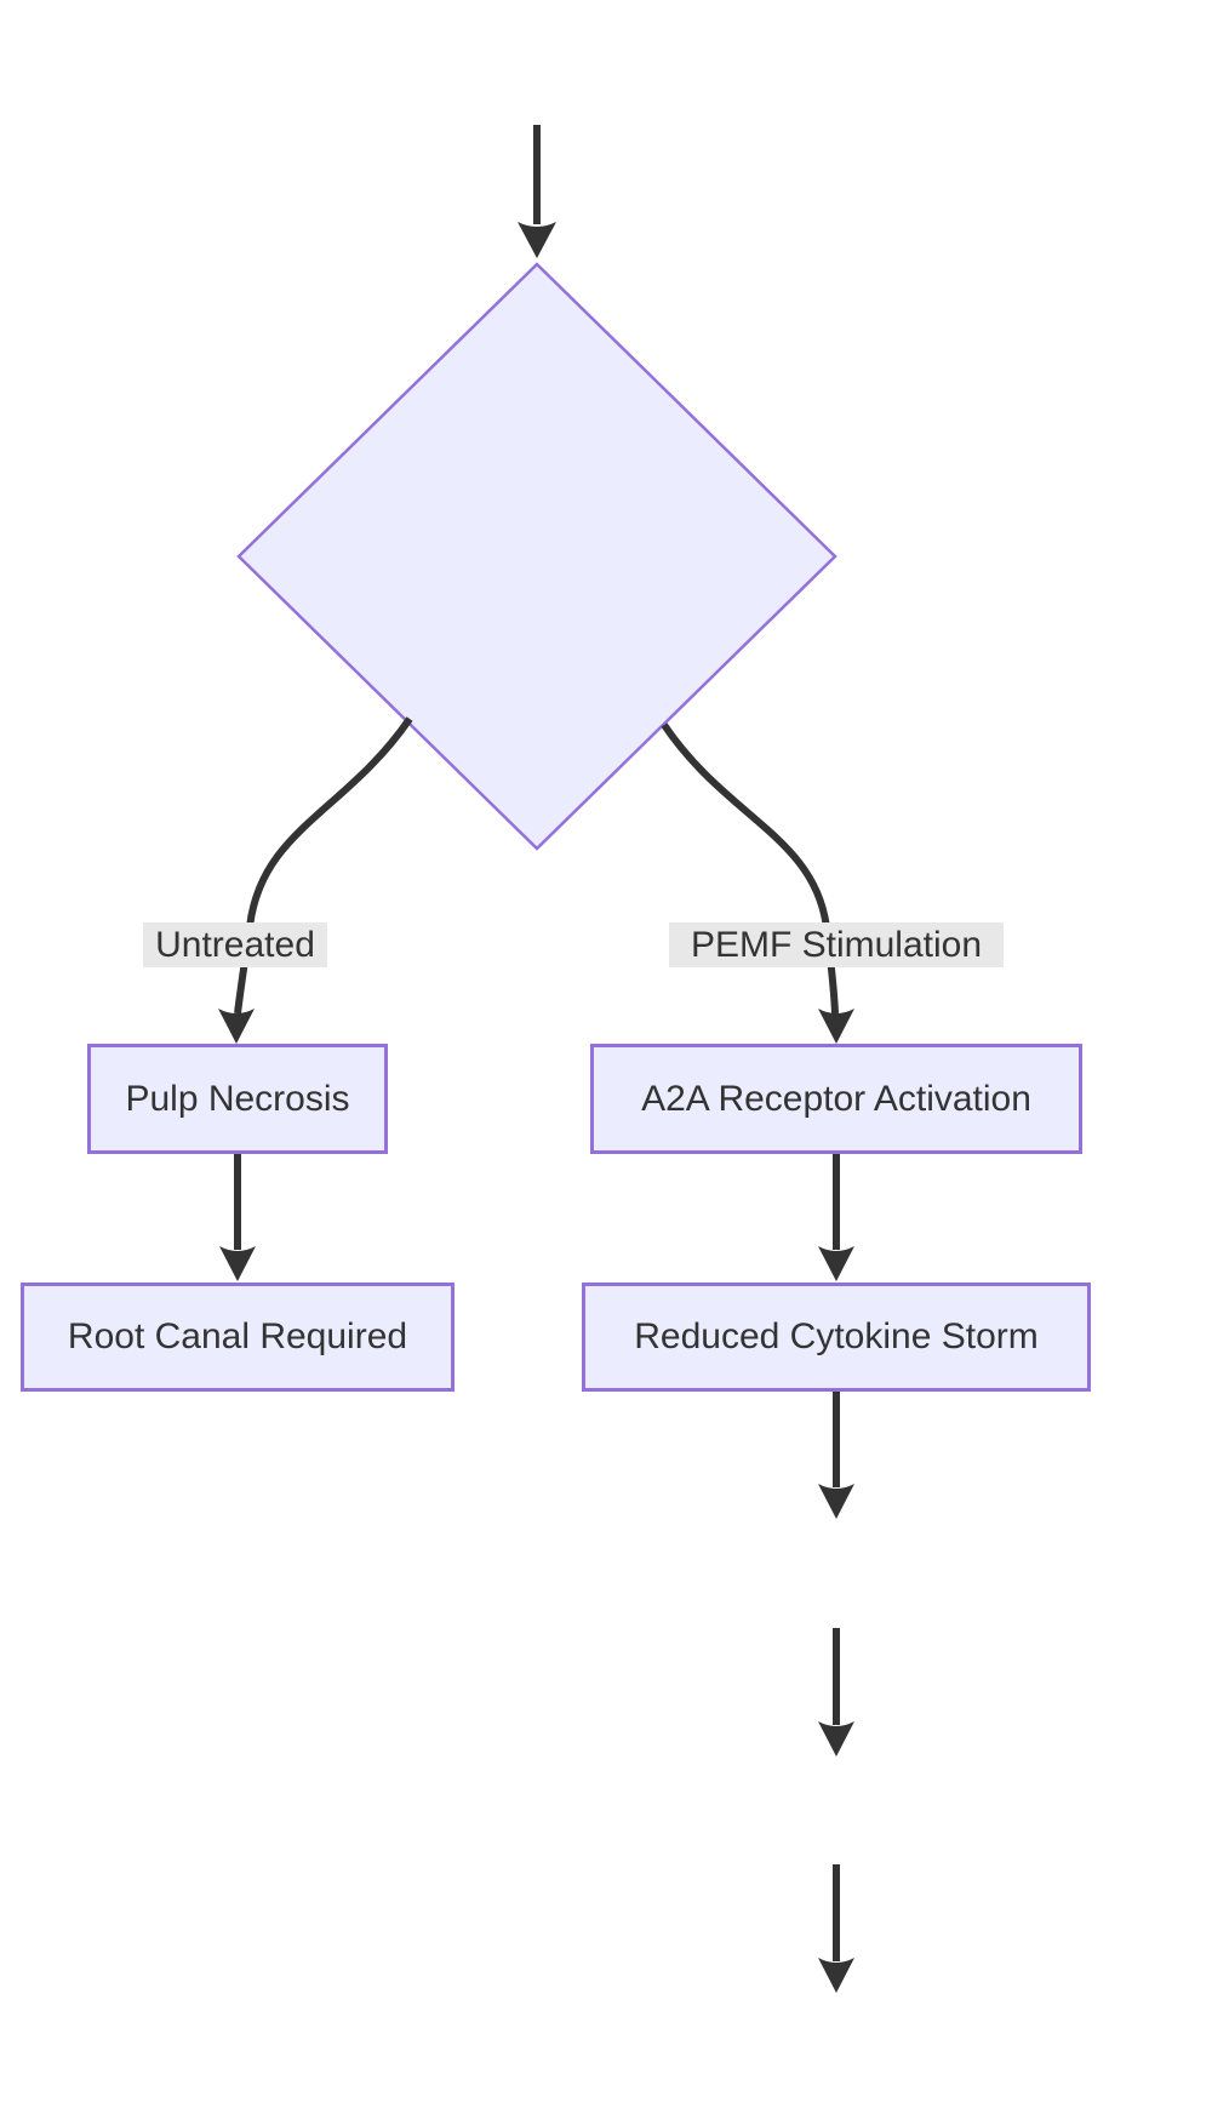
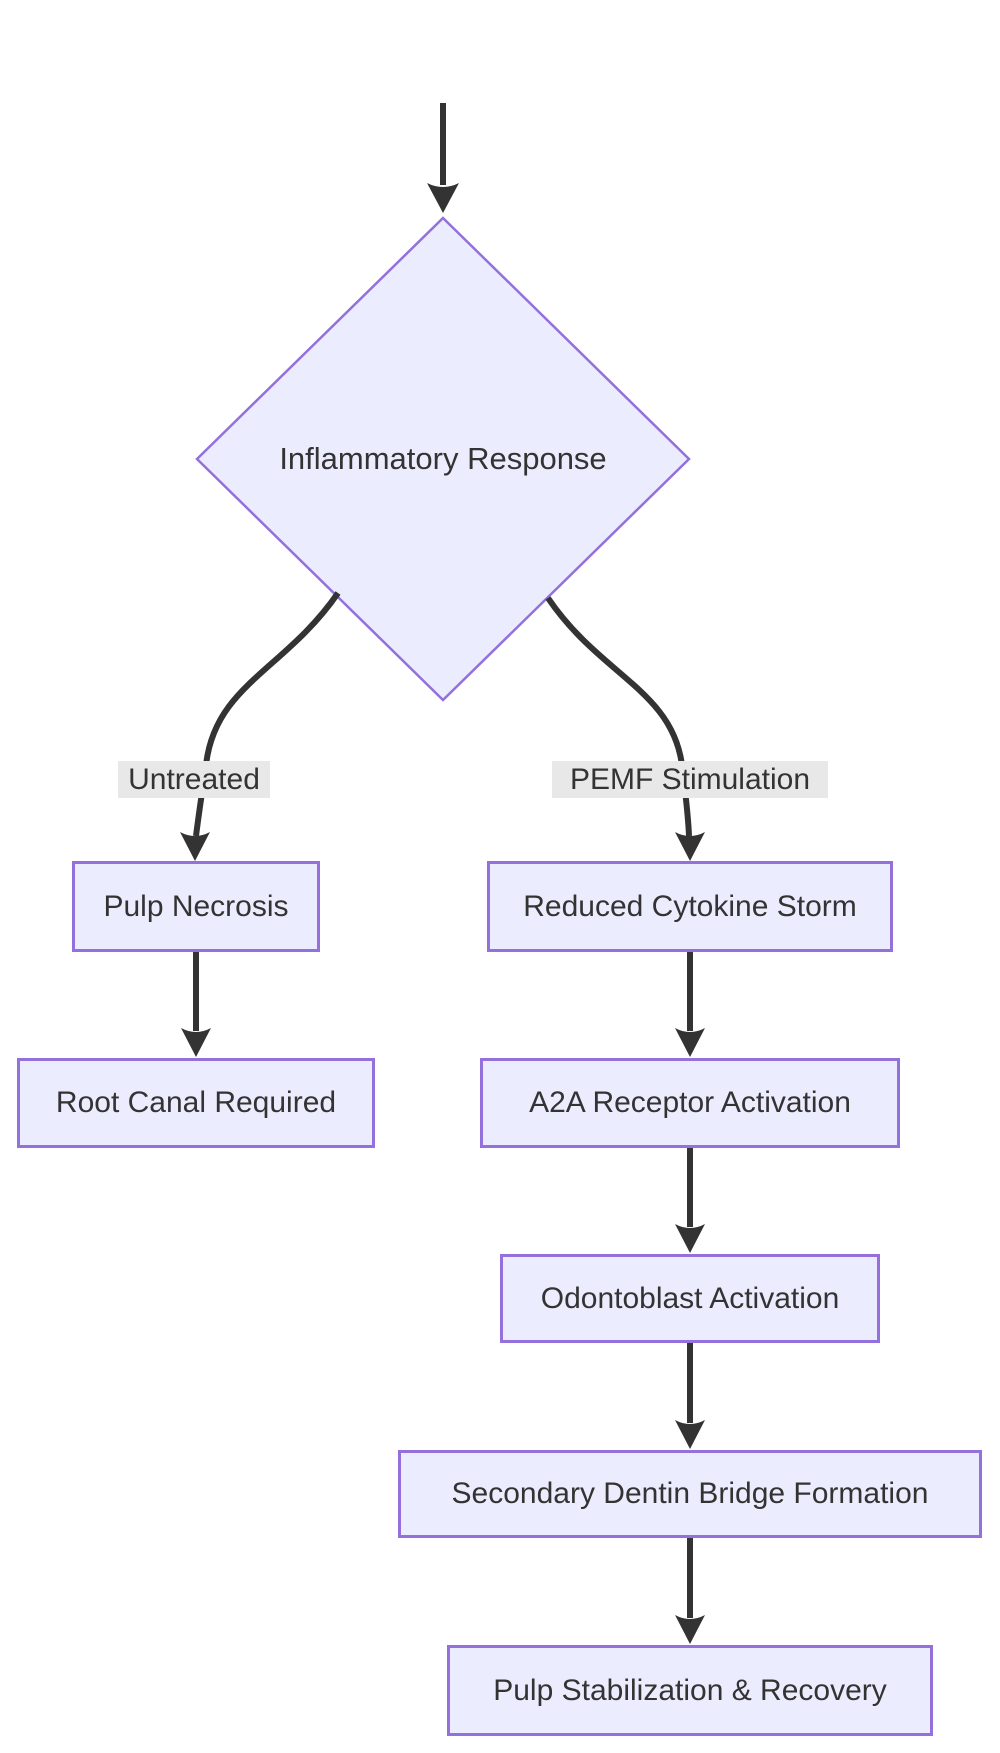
+ Inflammatory Response
  Pulp Necrosis
- A2A Receptor Activation
+ Reduced Cytokine Storm
  Root Canal Required
- Reduced Cytokine Storm
+ A2A Receptor Activation
+ Odontoblast Activation
+ Secondary Dentin Bridge Formation
+ Pulp Stabilization & Recovery
  Untreated
  PEMF Stimulation
